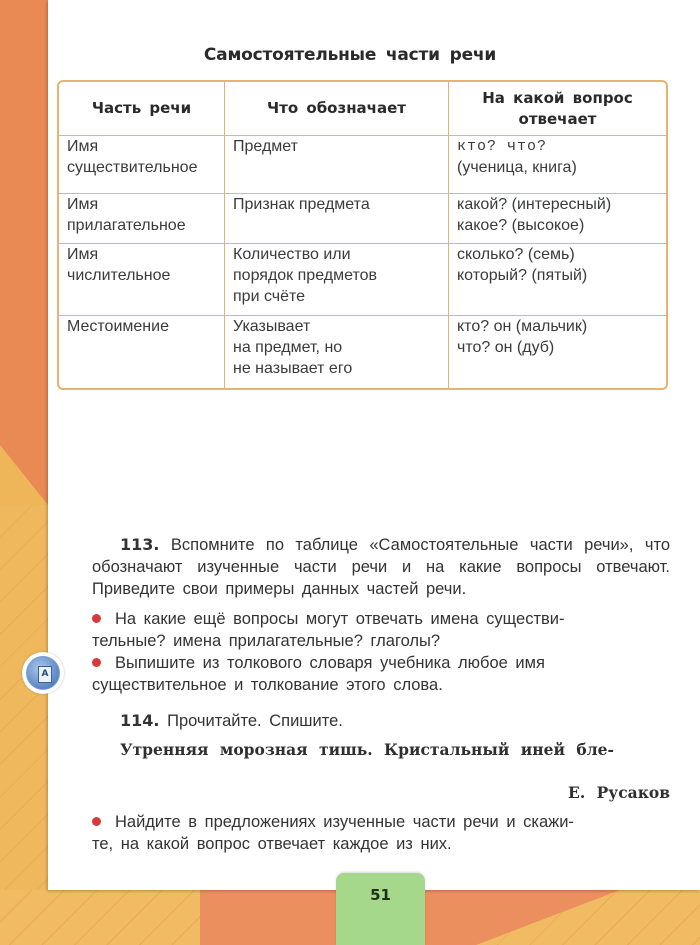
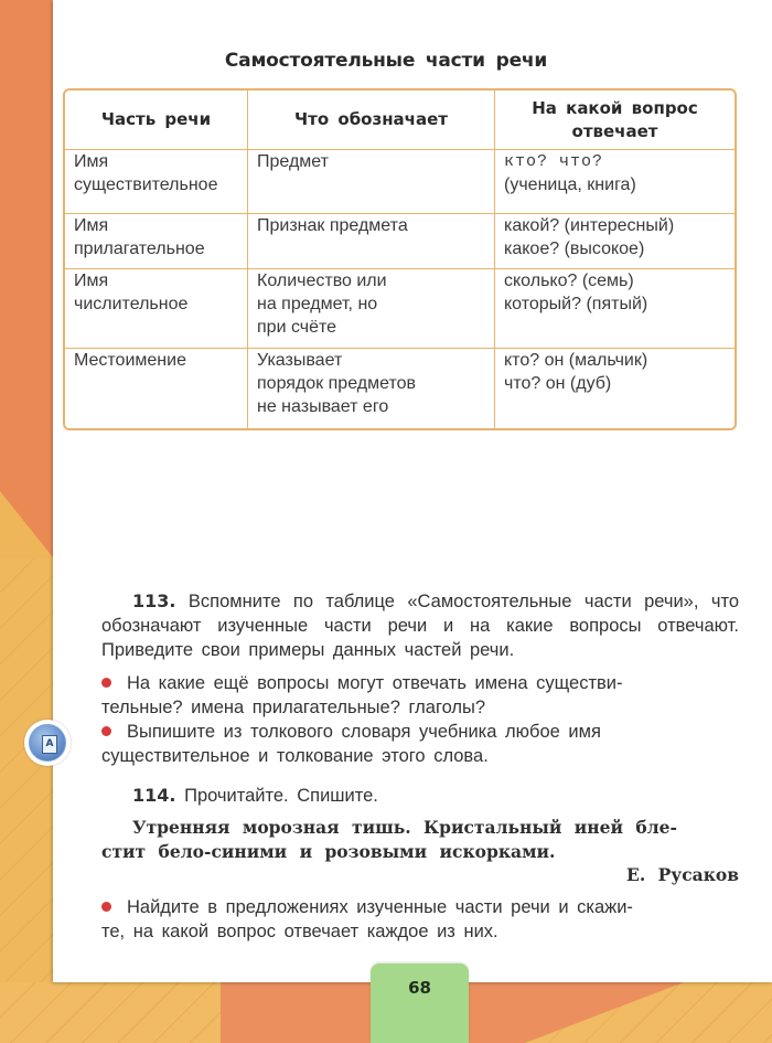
  Самостоятельные части речи
  Часть речи	Что обозначает	На какой вопрос отвечает
  Имя существительное	Предмет	кто? что? (ученица, книга)
  Имя прилагательное	Признак предмета	какой? (интересный) какое? (высокое)
- Имя числительное	Количество или порядок предметов при счёте	сколько? (семь) который? (пятый)
+ Имя числительное	Количество или на предмет, но при счёте	сколько? (семь) который? (пятый)
- Местоимение	Указывает на предмет, но не называет его	кто? он (мальчик) что? он (дуб)
+ Местоимение	Указывает порядок предметов не называет его	кто? он (мальчик) что? он (дуб)
  113. Вспомните по таблице «Самостоятельные части речи», что обозначают изученные части речи и на какие вопросы отвечают. Приведите свои примеры данных частей речи.
  На какие ещё вопросы могут отвечать имена существи-
  тельные? имена прилагательные? глаголы?
  Выпишите из толкового словаря учебника любое имя
  существительное и толкование этого слова.
  A
  114. Прочитайте. Спишите.
  Утренняя морозная тишь. Кристальный иней бле-
+ стит бело-синими и розовыми искорками.
  Е. Русаков
  Найдите в предложениях изученные части речи и скажи-
  те, на какой вопрос отвечает каждое из них.
- 51
+ 68
